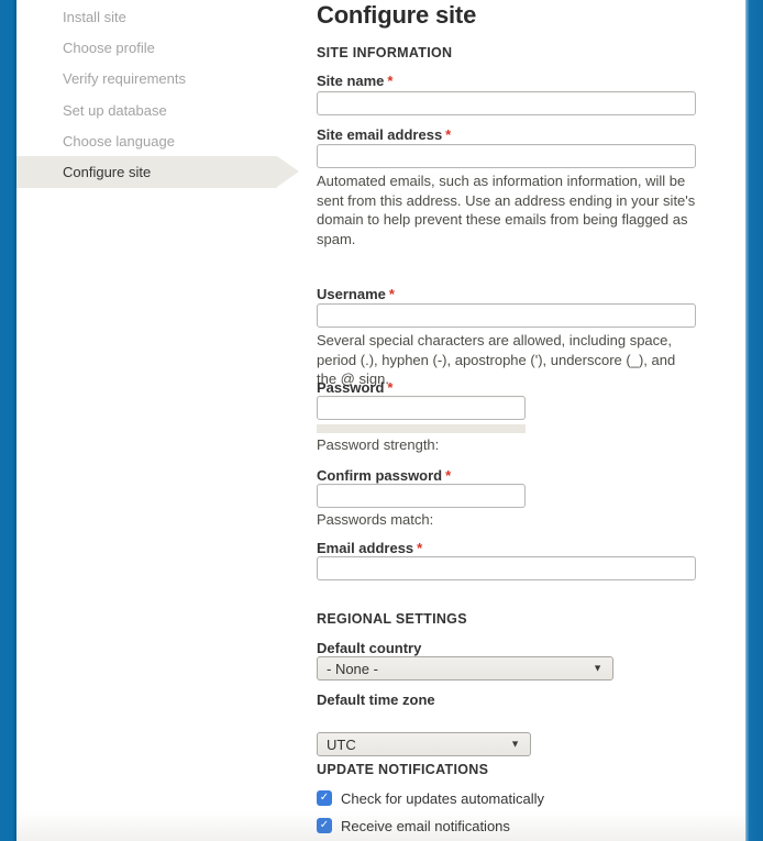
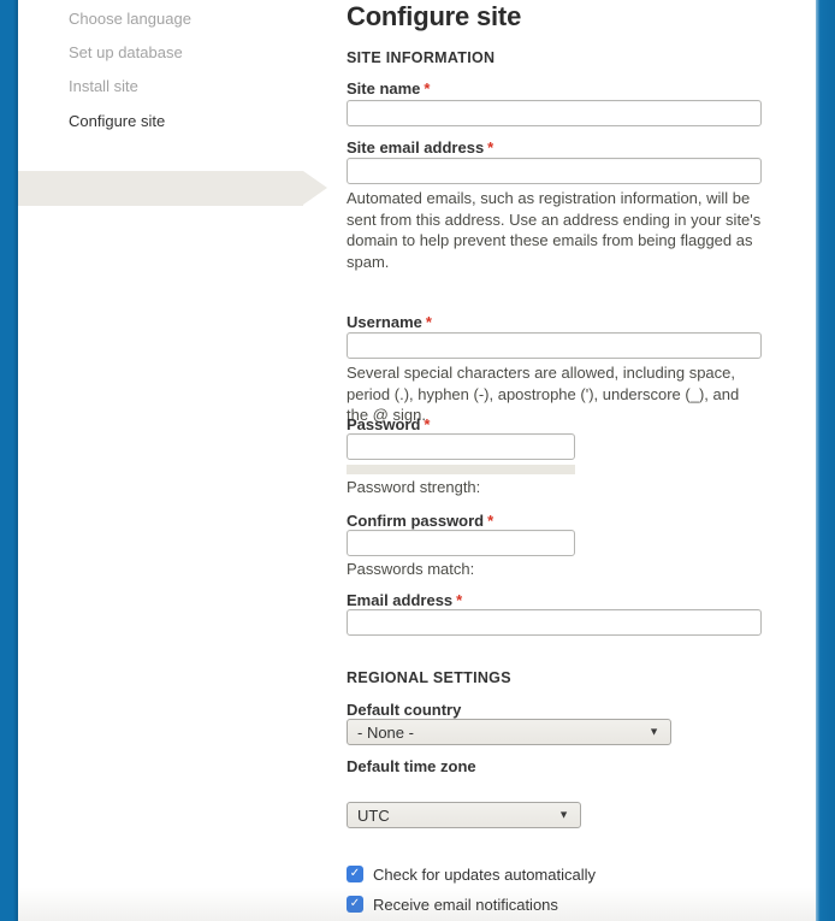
- Install site
+ Choose language
- Choose profile
- Verify requirements
  Set up database
- Choose language
+ Install site
  Configure site
  Configure site
  SITE INFORMATION
  Site name *
  Site email address *
- Automated emails, such as information information, will be sent from this address. Use an address ending in your site's domain to help prevent these emails from being flagged as spam.
+ Automated emails, such as registration information, will be sent from this address. Use an address ending in your site's domain to help prevent these emails from being flagged as spam.
  Username *
  Several special characters are allowed, including space, period (.), hyphen (-), apostrophe ('), underscore (_), and the @ sign.
  Password *
  Password strength:
  Confirm password *
  Passwords match:
  Email address *
  REGIONAL SETTINGS
  Default country
  - None -
  ▼
  Default time zone
  UTC
  ▼
- UPDATE NOTIFICATIONS
  ✓
  Check for updates automatically
